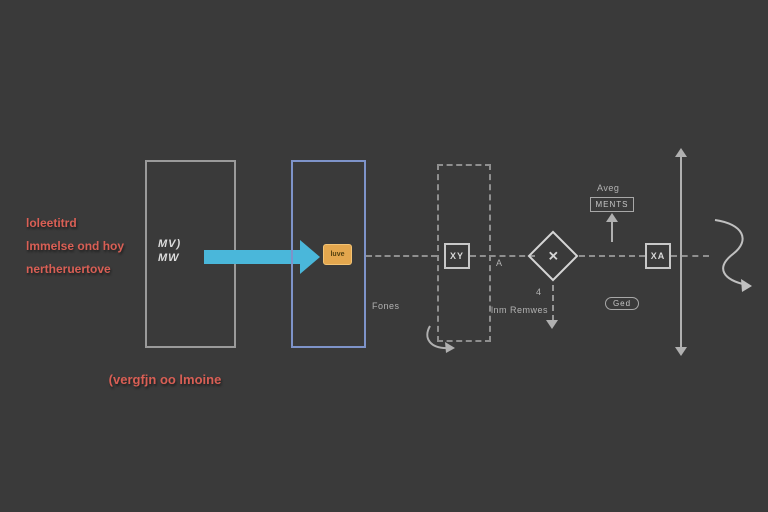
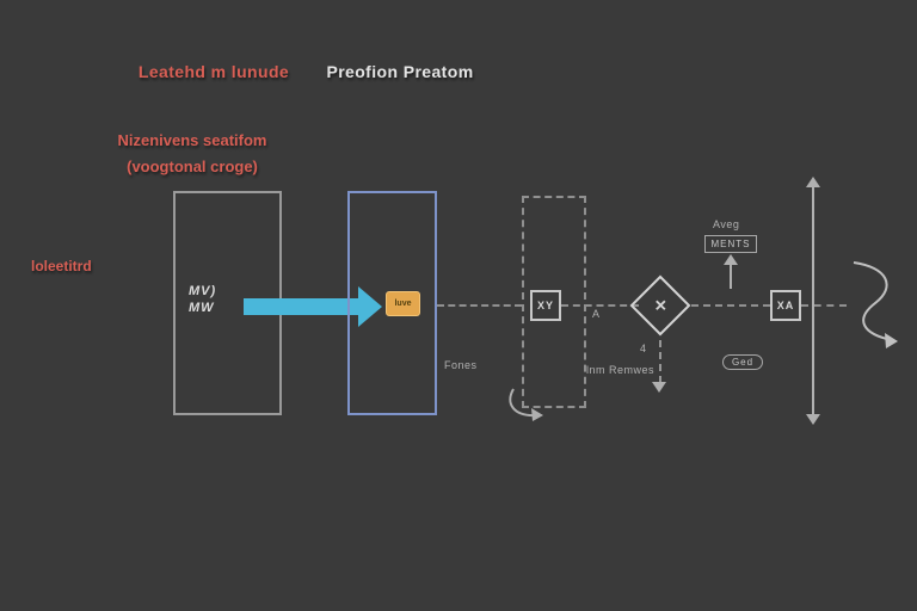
+ Leatehd m lunude
+ Preofion Preatom
+ Nizenivens seatifom
+ (voogtonal croge)
  loleetitrd
- lmmelse ond hoy
- nertheruertove
- (vergfjn oo lmoine
  MV)
  MW
  XY
  A
  XA
  Aveg
  MENTS
  Fones
  lnm Remwes
  4
  Ged
